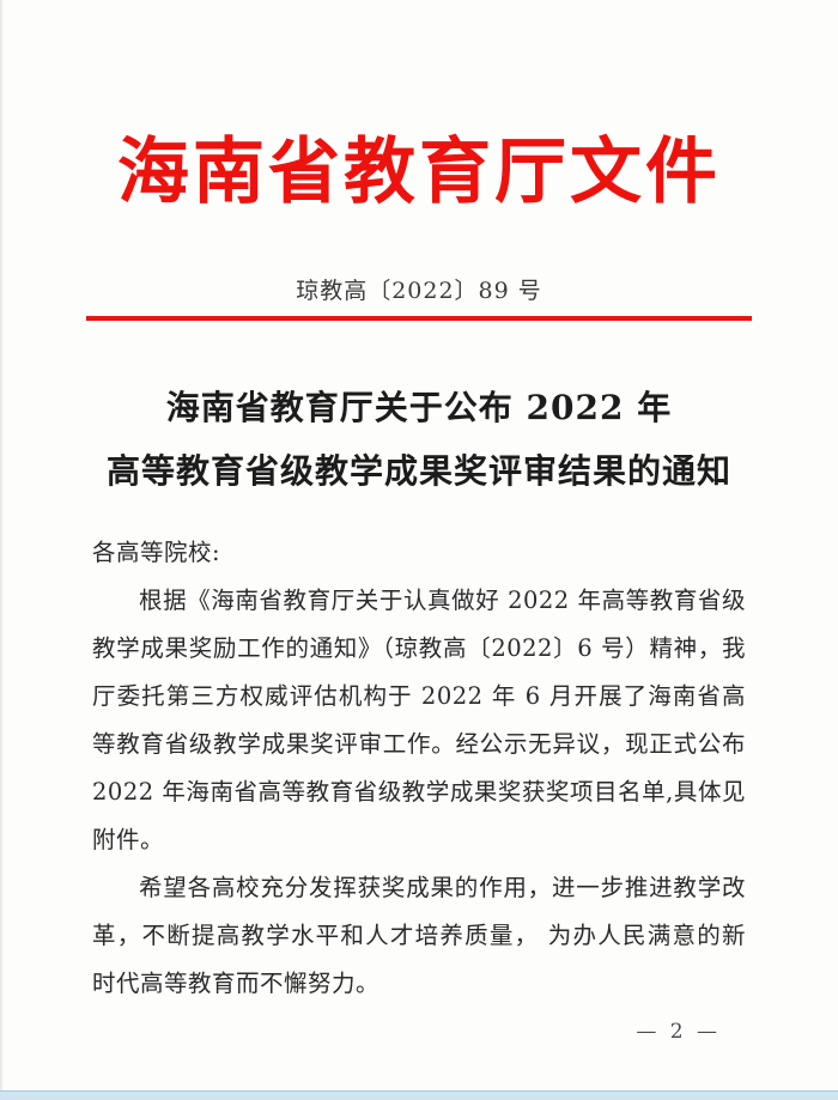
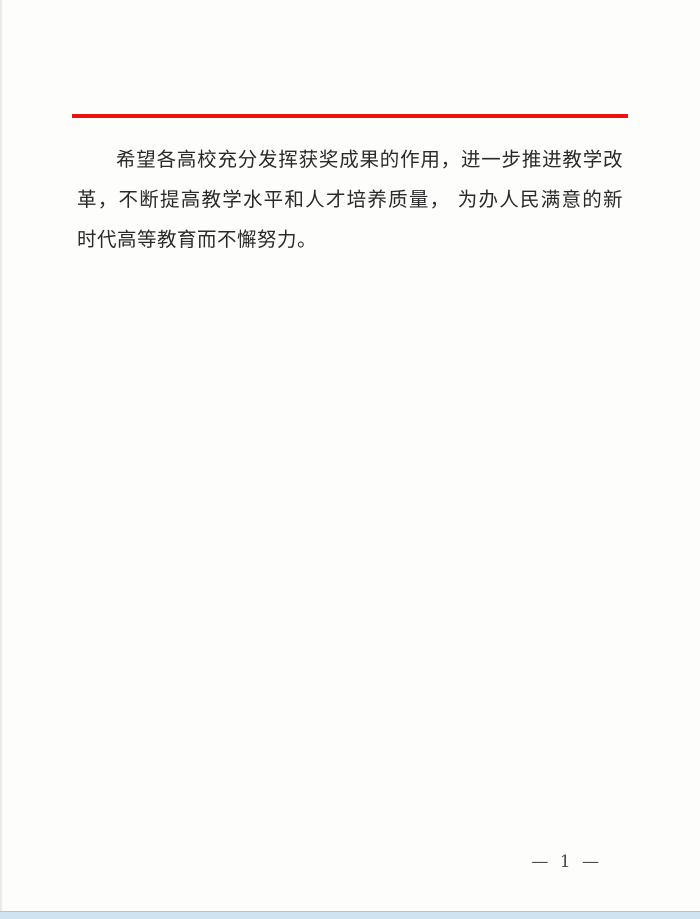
- 海南省教育厅文件
- 琼教高〔2022〕89 号
- 海南省教育厅关于公布 2022 年
- 高等教育省级教学成果奖评审结果的通知
- 各高等院校:
- 根据《海南省教育厅关于认真做好 2022 年高等教育省级教学成果奖励工作的通知》（琼教高〔2022〕6 号）精神，我厅委托第三方权威评估机构于 2022 年 6 月开展了海南省高等教育省级教学成果奖评审工作。经公示无异议，现正式公布 2022 年海南省高等教育省级教学成果奖获奖项目名单,具体见附件。
  希望各高校充分发挥获奖成果的作用，进一步推进教学改革，不断提高教学水平和人才培养质量， 为办人民满意的新时代高等教育而不懈努力。
- — 2 —
+ — 1 —
